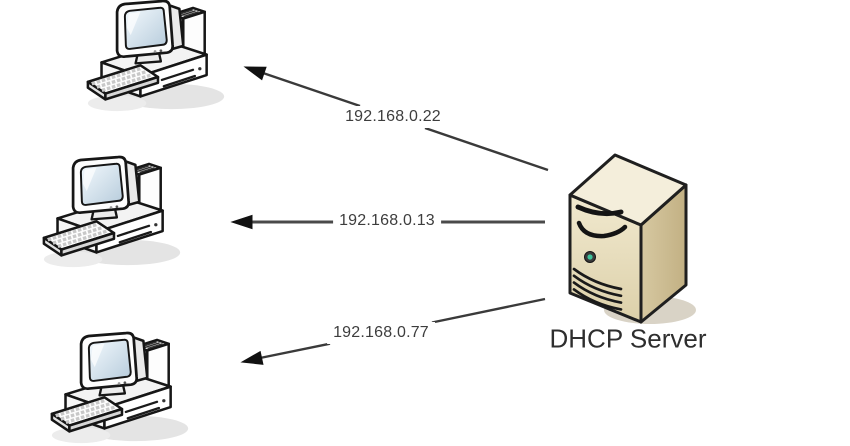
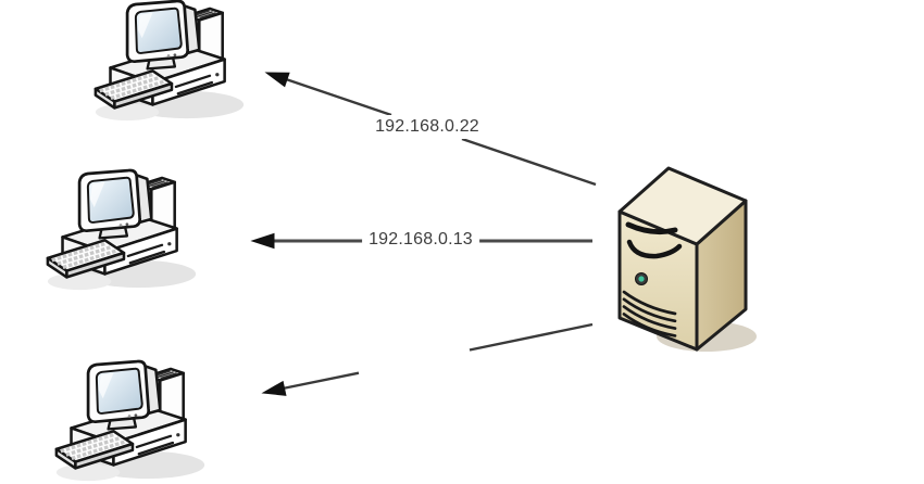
  192.168.0.22
  192.168.0.13
- 192.168.0.77
- DHCP Server
